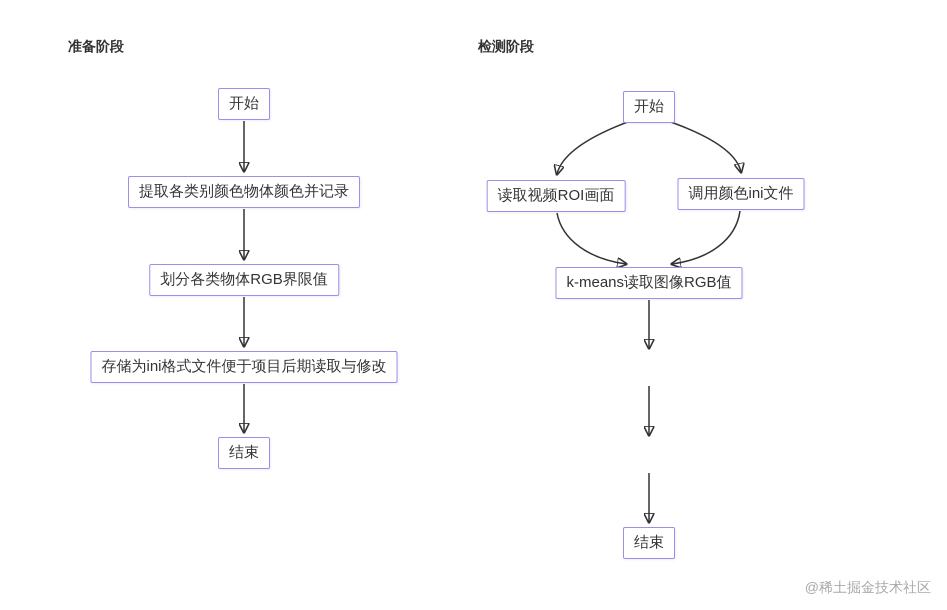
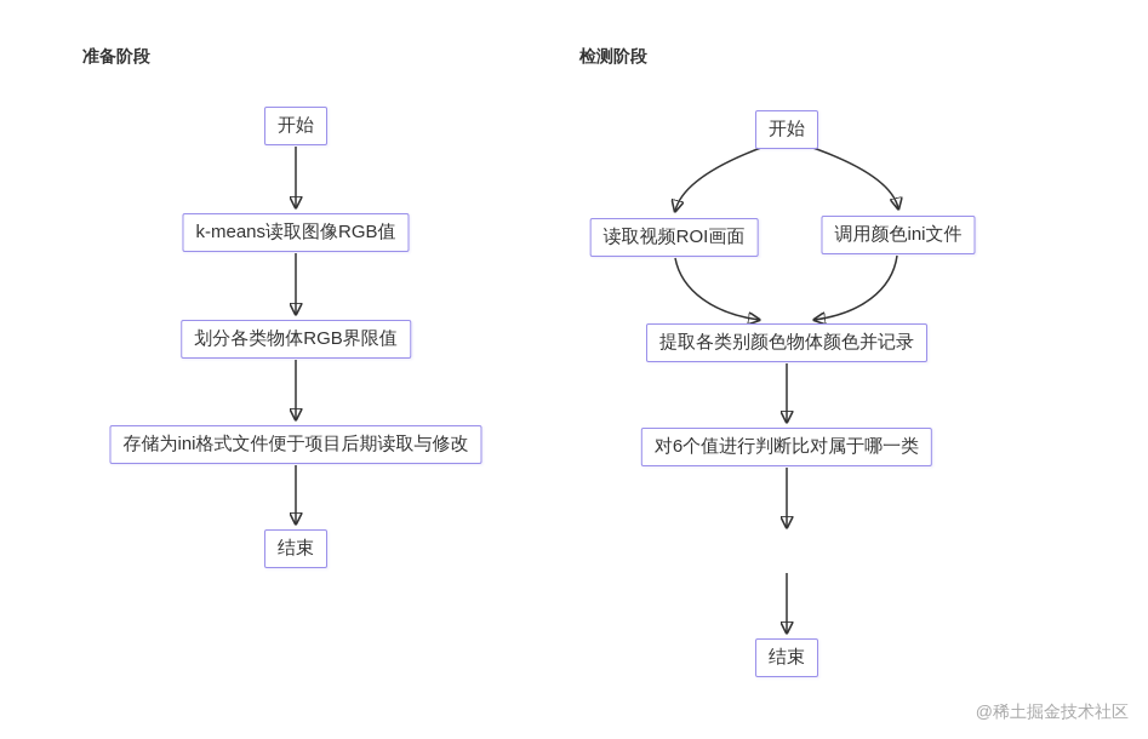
  准备阶段
  开始
- 提取各类别颜色物体颜色并记录
+ k-means读取图像RGB值
  划分各类物体RGB界限值
  存储为ini格式文件便于项目后期读取与修改
  结束
  检测阶段
  开始
  读取视频ROI画面
  调用颜色ini文件
- k-means读取图像RGB值
+ 提取各类别颜色物体颜色并记录
+ 对6个值进行判断比对属于哪一类
  结束
  @稀土掘金技术社区
